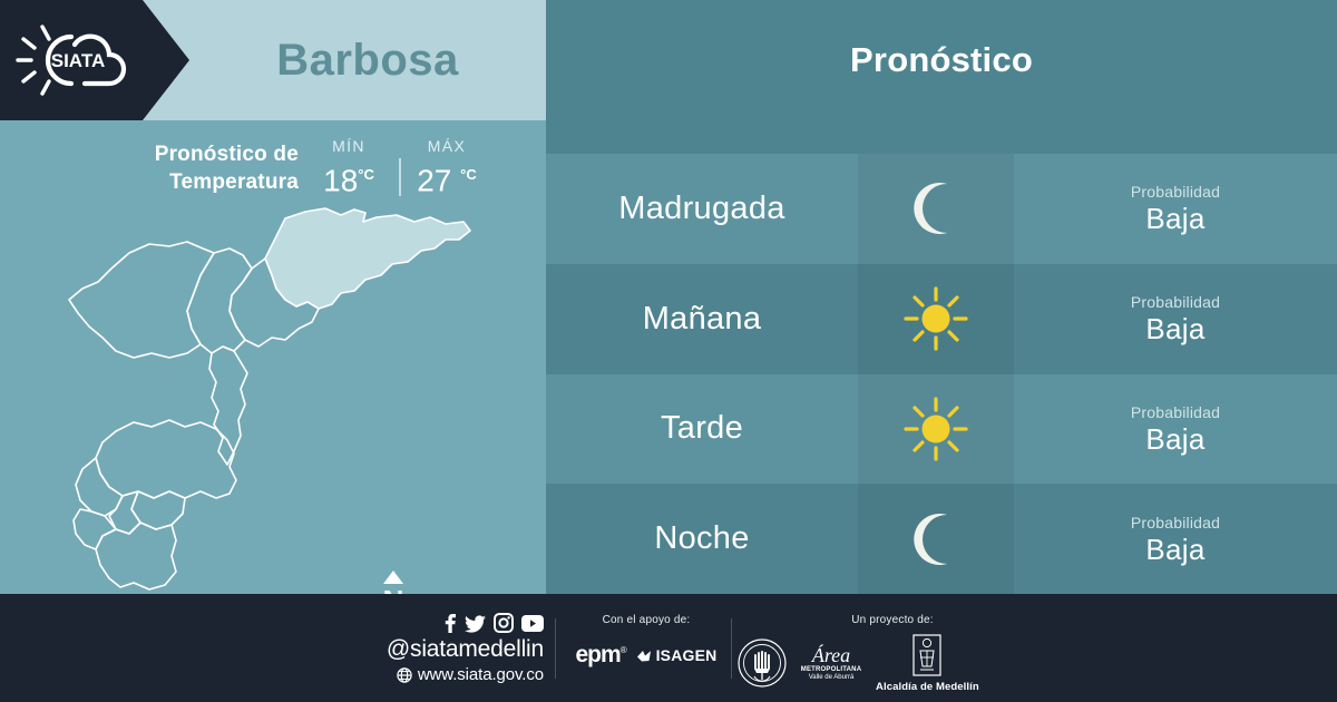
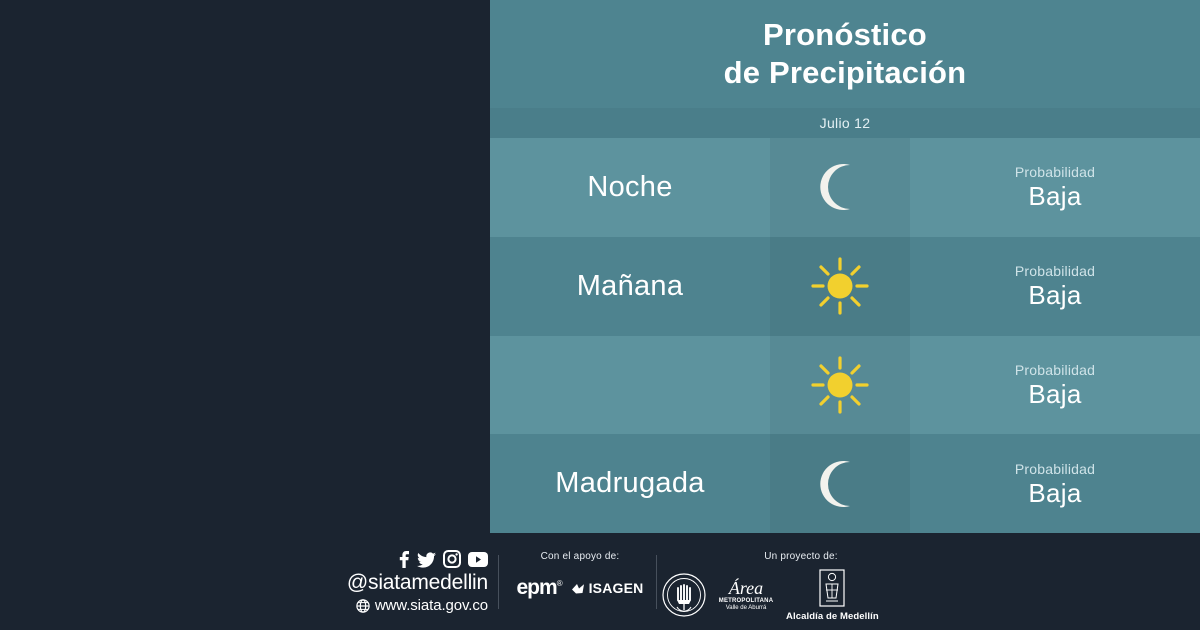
- SIATA
- Barbosa
- Pronóstico de
- Temperatura
- MÍN
- 18°C
- MÁX
- 27 °C
  Pronóstico
+ de Precipitación
+ Julio 12
- Madrugada
+ Noche
  Probabilidad
  Baja
  Mañana
  Probabilidad
  Baja
- Tarde
  Probabilidad
  Baja
- Noche
+ Madrugada
  Probabilidad
  Baja
  @siatamedellin
  www.siata.gov.co
  Con el apoyo de:
  epm®
  ISAGEN
  Un proyecto de:
  Área
  Alcaldía de Medellín
